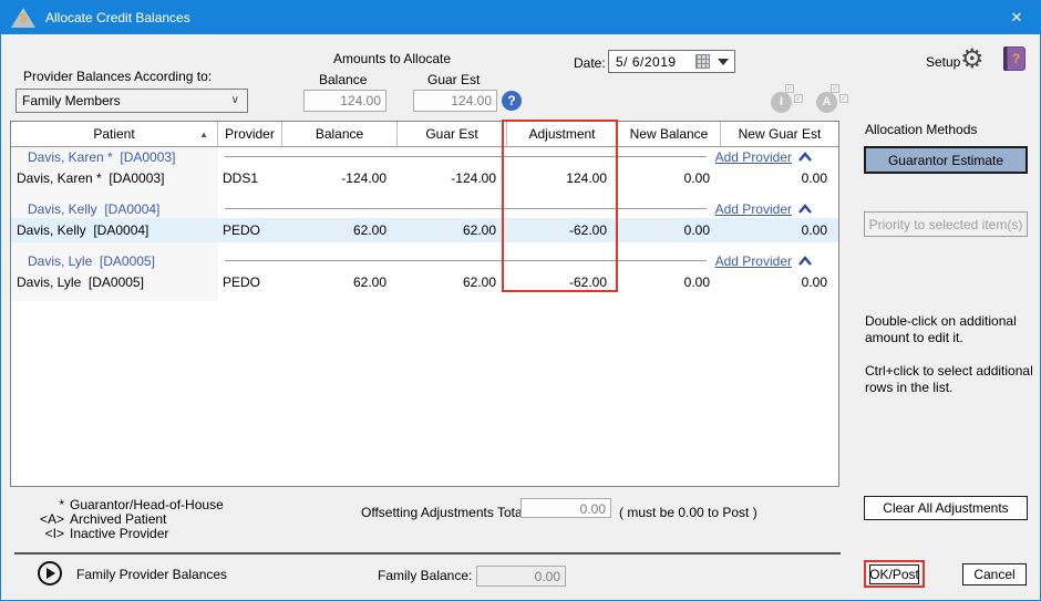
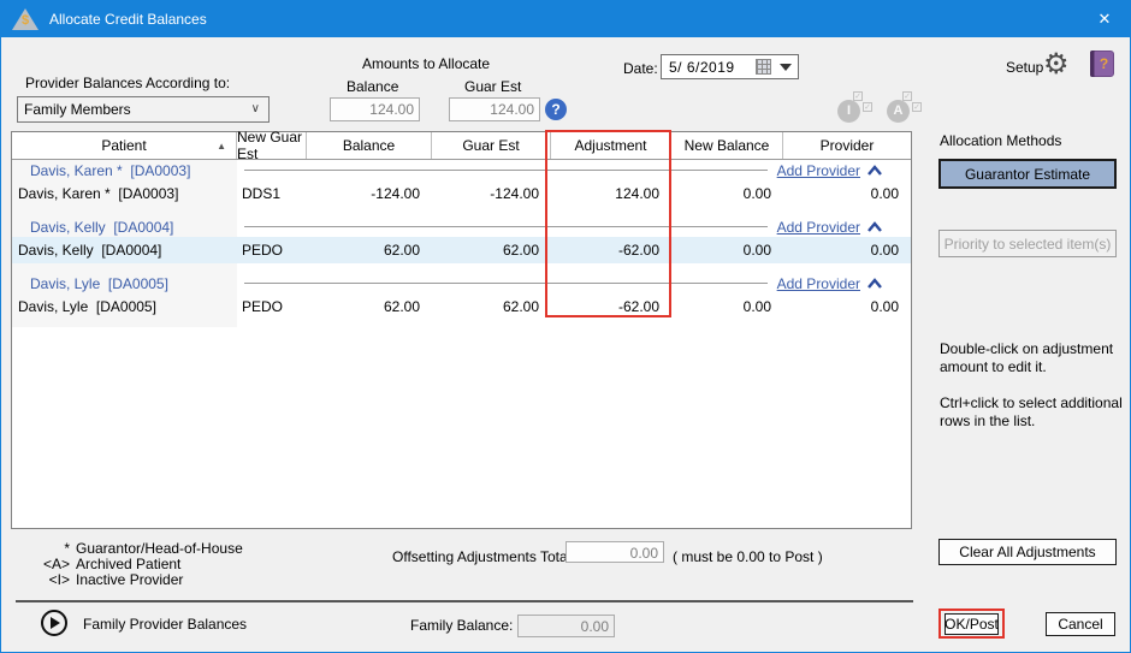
  $
  Allocate Credit Balances
  ✕
  Provider Balances According to:
  Family Members
  ∨
  Amounts to Allocate
  Balance
  Guar Est
  124.00
  124.00
  ?
  Date:
  5/ 6/2019
  I
  A
  Setup
  ⚙
  ?
  Patient
  ▲
- Provider
+ New Guar Est
  Balance
  Guar Est
  Adjustment
  New Balance
- New Guar Est
+ Provider
  Davis, Karen * [DA0003]
  Add Provider
  Davis, Karen * [DA0003]
  DDS1
  -124.00
  -124.00
  124.00
  0.00
  0.00
  Davis, Kelly [DA0004]
  Add Provider
  Davis, Kelly [DA0004]
  PEDO
  62.00
  62.00
  -62.00
  0.00
  0.00
  Davis, Lyle [DA0005]
  Add Provider
  Davis, Lyle [DA0005]
  PEDO
  62.00
  62.00
  -62.00
  0.00
  0.00
  Allocation Methods
  Guarantor Estimate
  Priority to selected item(s)
- Double-click on additional amount to edit it.
+ Double-click on adjustment amount to edit it.
  Ctrl+click to select additional rows in the list.
  Clear All Adjustments
  *
  Guarantor/Head-of-House
  <A>
  Archived Patient
  <I>
  Inactive Provider
  Offsetting Adjustments Tota
  0.00
  ( must be 0.00 to Post )
  Family Provider Balances
  Family Balance:
  0.00
  OK/Post
  Cancel
